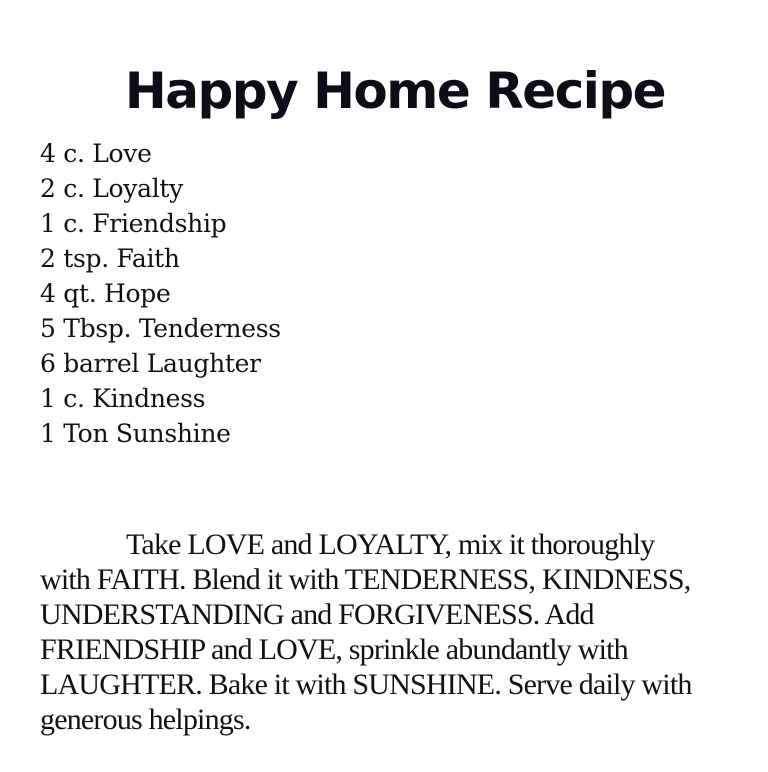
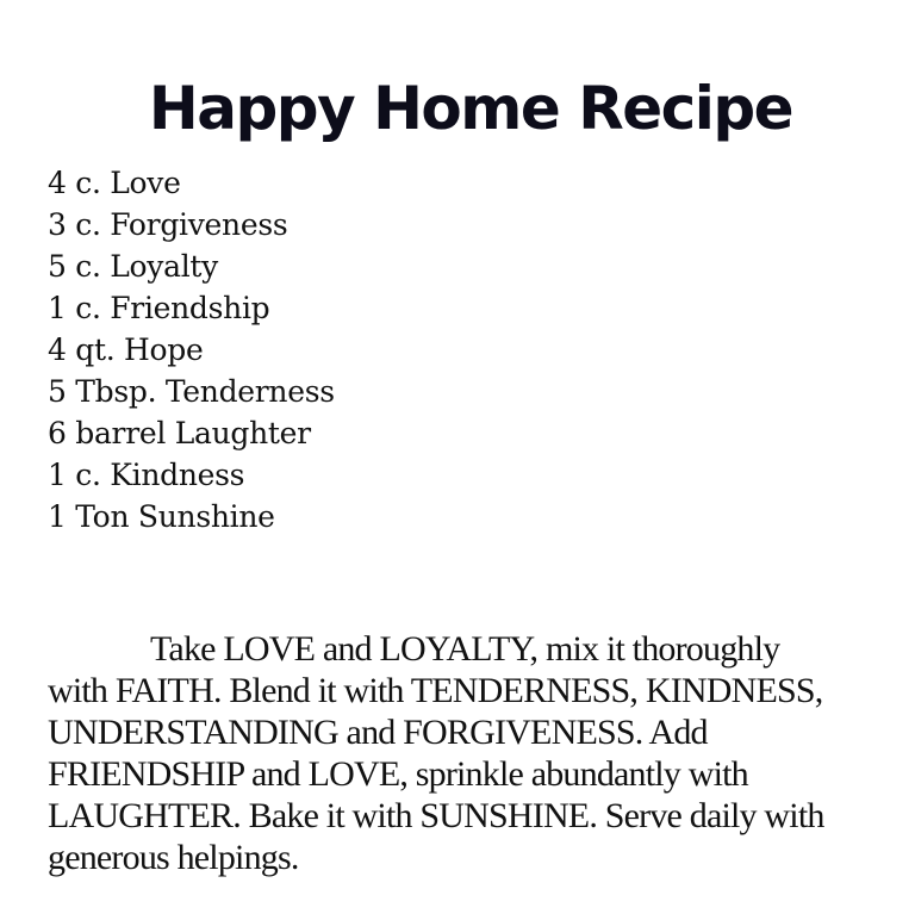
  Happy Home Recipe
  4 c. Love
+ 3 c. Forgiveness
- 2 c. Loyalty
+ 5 c. Loyalty
  1 c. Friendship
- 2 tsp. Faith
  4 qt. Hope
  5 Tbsp. Tenderness
  6 barrel Laughter
  1 c. Kindness
  1 Ton Sunshine
  Take LOVE and LOYALTY, mix it thoroughly
  with FAITH. Blend it with TENDERNESS, KINDNESS,
  UNDERSTANDING and FORGIVENESS. Add
  FRIENDSHIP and LOVE, sprinkle abundantly with
  LAUGHTER. Bake it with SUNSHINE. Serve daily with
  generous helpings.
